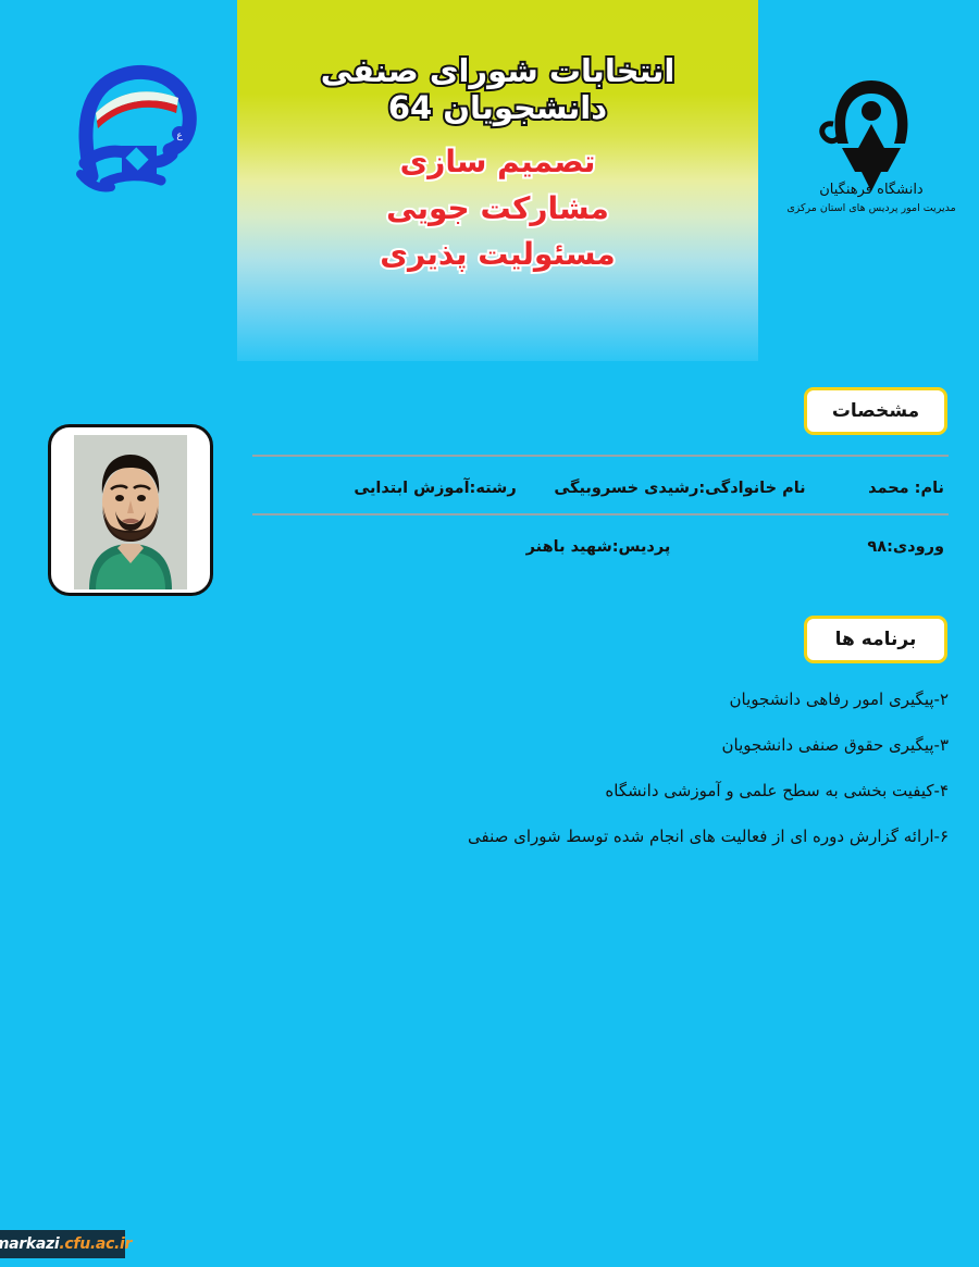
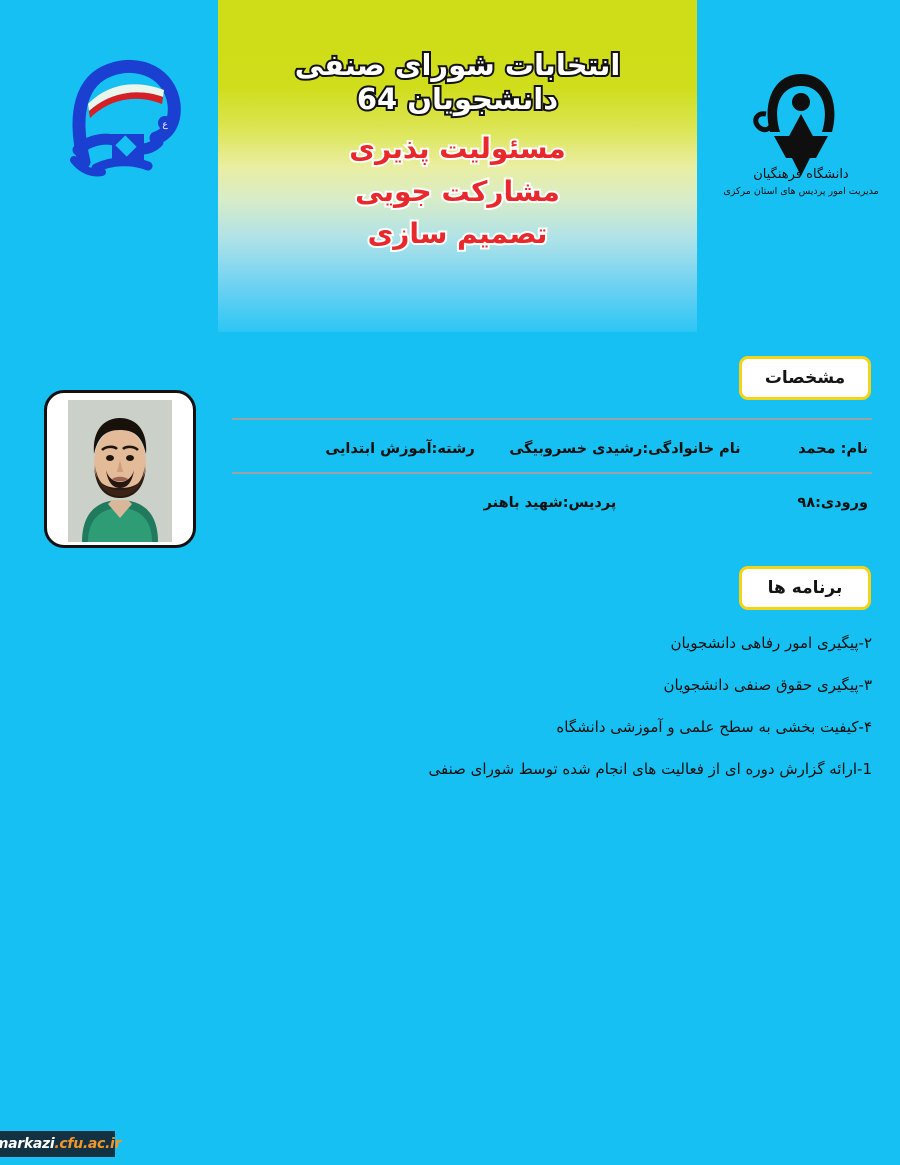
  انتخابات شورای صنفی دانشجویان 64
- تصمیم سازی
+ مسئولیت پذیری
  مشارکت جویی
- مسئولیت پذیری
+ تصمیم سازی
  ع
  دانشگاه فرهنگیان
  مدیریت امور پردیس های استان مرکزی
  مشخصات
  نام: محمد
  نام خانوادگی:رشیدی خسروبیگی
  رشته:آموزش ابتدایی
  ورودی:۹۸
  پردیس:شهید باهنر
  برنامه ها
  ۲-پیگیری امور رفاهی دانشجویان
  ۳-پیگیری حقوق صنفی دانشجویان
  ۴-کیفیت بخشی به سطح علمی و آموزشی دانشگاه
- ۶-ارائه گزارش دوره ای از فعالیت های انجام شده توسط شورای صنفی
+ 1-ارائه گزارش دوره ای از فعالیت های انجام شده توسط شورای صنفی
  markazi
  .cfu.ac.ir
